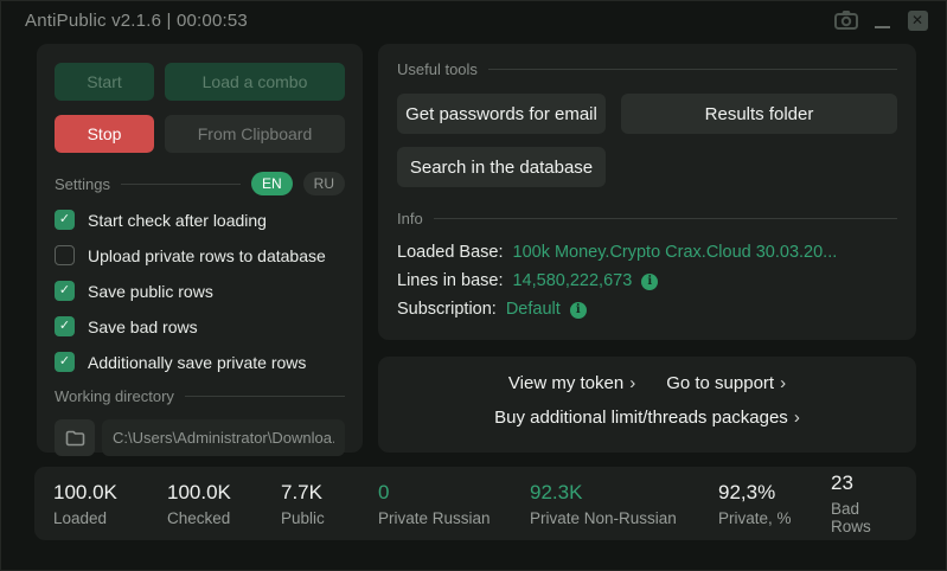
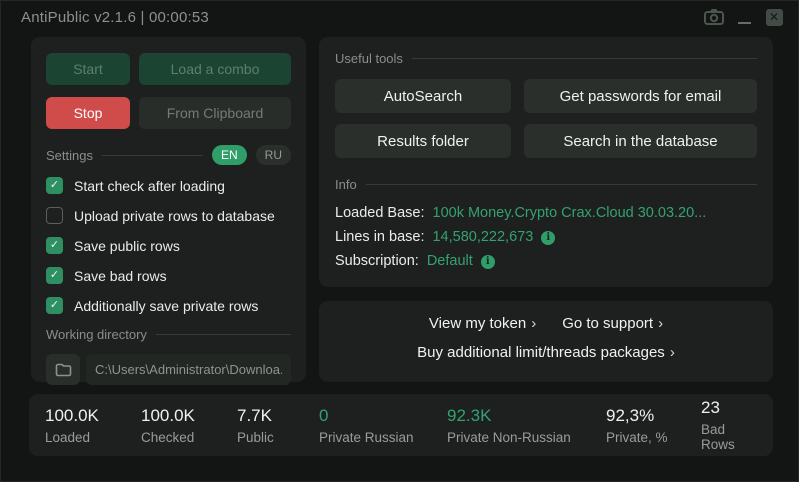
  AntiPublic v2.1.6 | 00:00:53
  ✕
  Start
  Load a combo
  Stop
  From Clipboard
  Settings
  EN
  RU
  ✓
  Start check after loading
  Upload private rows to database
  ✓
  Save public rows
  ✓
  Save bad rows
  ✓
  Additionally save private rows
  Working directory
  C:\Users\Administrator\Downloa.
  Useful tools
+ AutoSearch
  Get passwords for email
  Results folder
  Search in the database
  Info
  Loaded Base:
  100k Money.Crypto Crax.Cloud 30.03.20...
  Lines in base:
  14,580,222,673
  i
  Subscription:
  Default
  i
  View my token › Go to support ›
  Buy additional limit/threads packages ›
  100.0K
  Loaded
  100.0K
  Checked
  7.7K
  Public
  0
  Private Russian
  92.3K
  Private Non-Russian
  92,3%
  Private, %
  23
  Bad Rows
